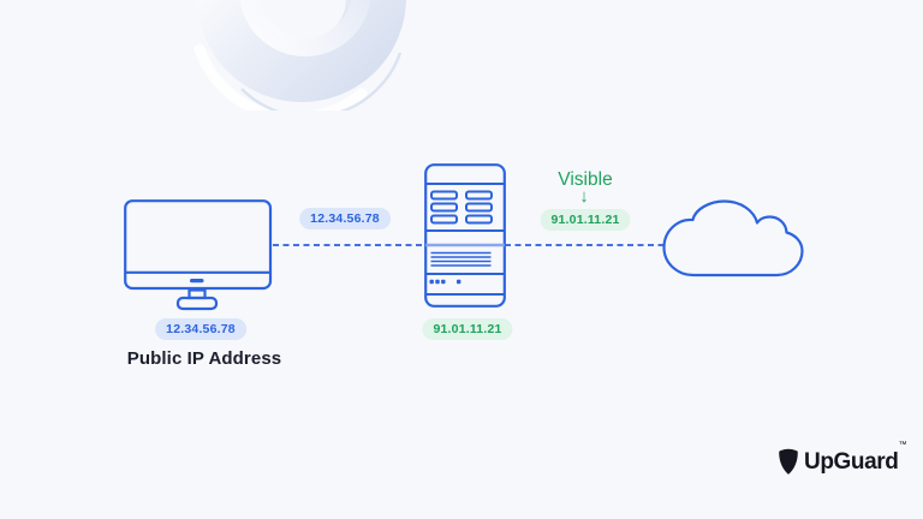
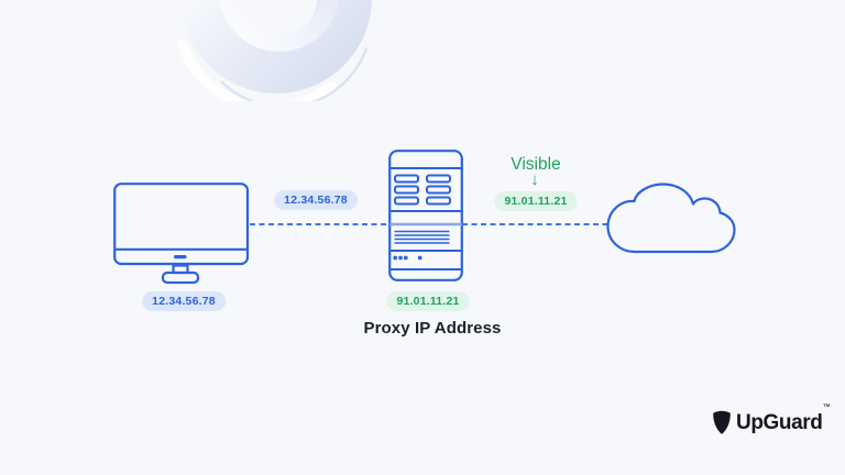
  12.34.56.78
  Visible
  ↓
  91.01.11.21
  12.34.56.78
- Public IP Address
  91.01.11.21
+ Proxy IP Address
  UpGuard
